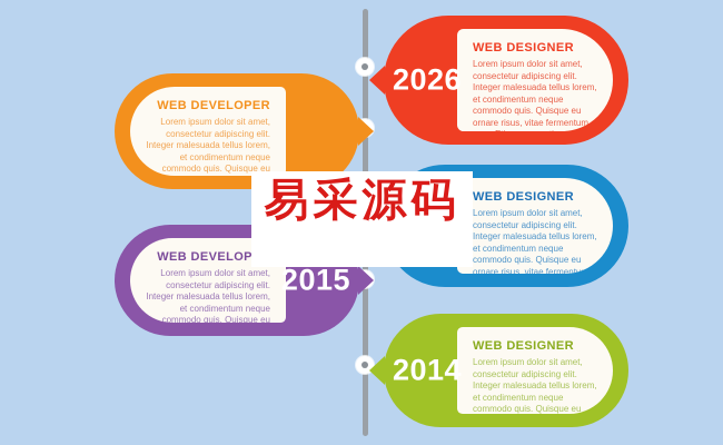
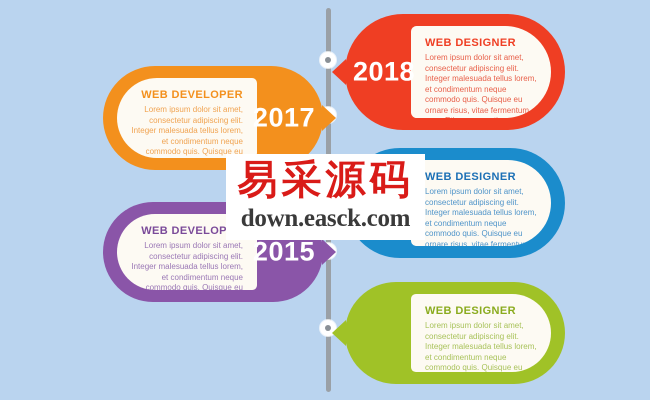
  WEB DESIGNER
  Lorem ipsum dolor sit amet, consectetur adipiscing elit. Integer malesuada tellus lorem, et condimentum neque commodo quis. Quisque eu ornare risus, vitae fermentum
- 2026
+ 2018
  WEB DEVELOPER
  Lorem ipsum dolor sit amet, consectetur adipiscing elit. Integer malesuada tellus lorem, et condimentum neque commodo quis. Quisque eu
+ 2017
  WEB DESIGNER
  Lorem ipsum dolor sit amet, consectetur adipiscing elit. Integer malesuada tellus lorem, et condimentum neque commodo quis. Quisque eu ornare risus, vitae fermentu
  WEB DEVELOP
  Lorem ipsum dolor sit amet, consectetur adipiscing elit. Integer malesuada tellus lorem, et condimentum neque commodo quis. Quisque eu
  2015
  WEB DESIGNER
  Lorem ipsum dolor sit amet, consectetur adipiscing elit. Integer malesuada tellus lorem, et condimentum neque commodo quis. Quisque eu
- 2014
  易采源码
+ down.easck.com
